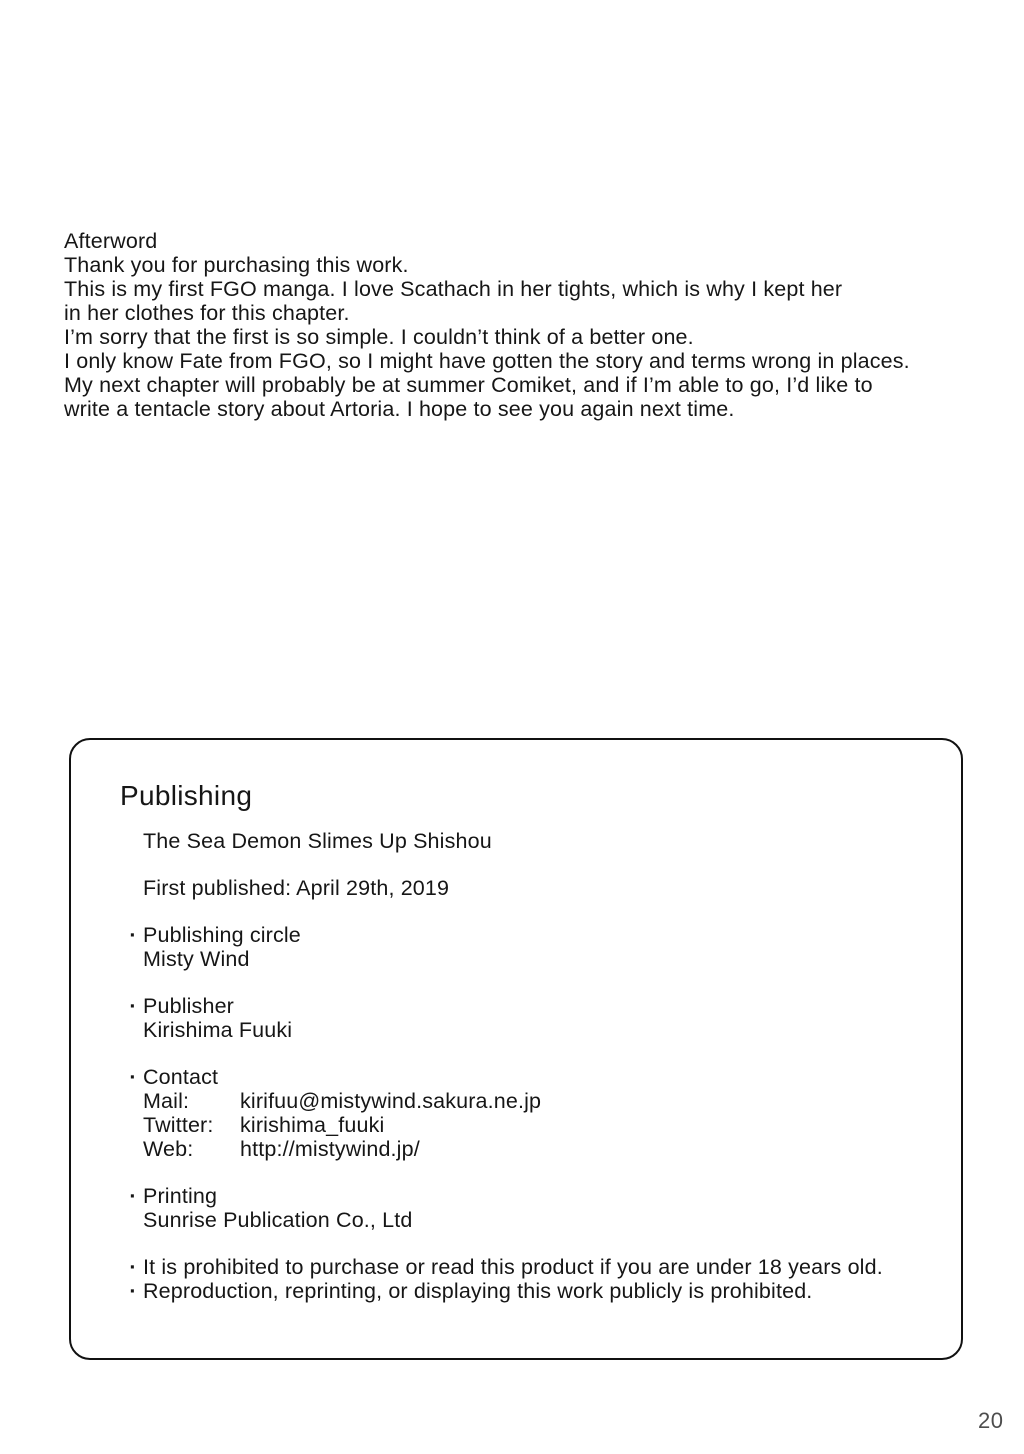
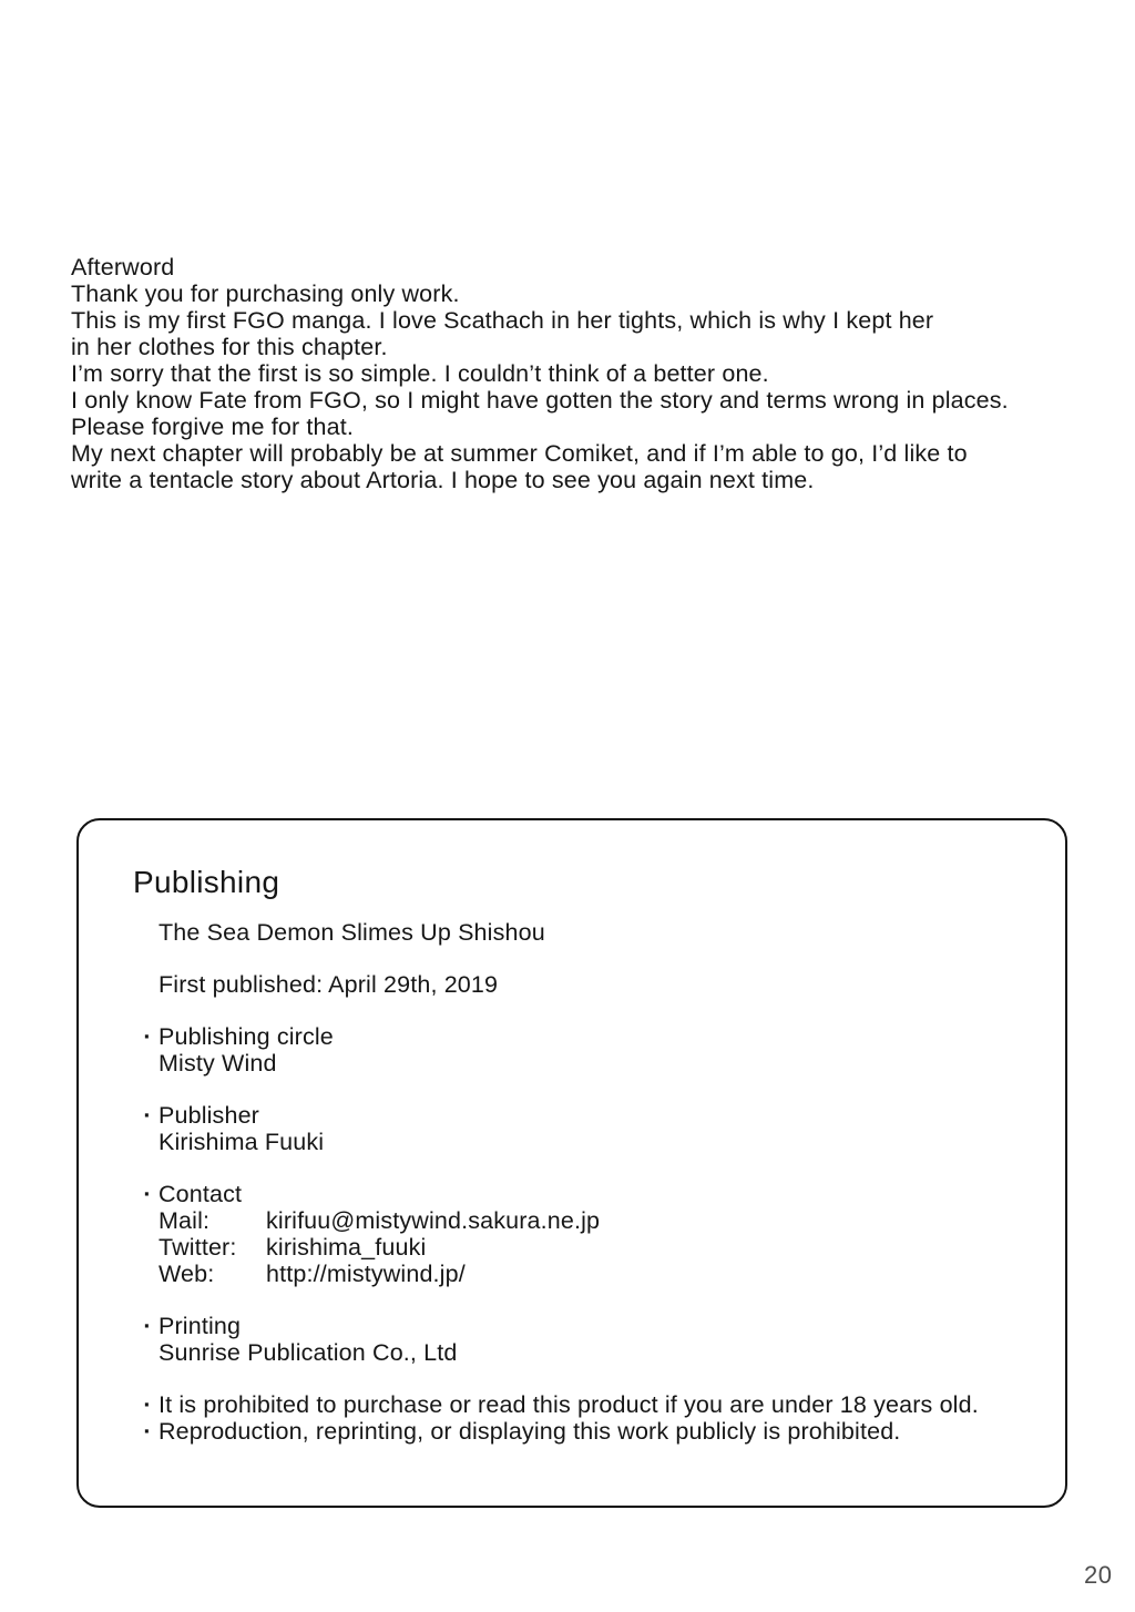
  Afterword
- Thank you for purchasing this work.
+ Thank you for purchasing only work.
  This is my first FGO manga. I love Scathach in her tights, which is why I kept her
  in her clothes for this chapter.
  I’m sorry that the first is so simple. I couldn’t think of a better one.
  I only know Fate from FGO, so I might have gotten the story and terms wrong in places.
+ Please forgive me for that.
  My next chapter will probably be at summer Comiket, and if I’m able to go, I’d like to
  write a tentacle story about Artoria. I hope to see you again next time.
  Publishing
  The Sea Demon Slimes Up Shishou
  First published: April 29th, 2019
  ·
  Publishing circle
  Misty Wind
  ·
  Publisher
  Kirishima Fuuki
  ·
  Contact
  Mail:
  kirifuu@mistywind.sakura.ne.jp
  Twitter:
  kirishima_fuuki
  Web:
  http://mistywind.jp/
  ·
  Printing
  Sunrise Publication Co., Ltd
  ·
  It is prohibited to purchase or read this product if you are under 18 years old.
  ·
  Reproduction, reprinting, or displaying this work publicly is prohibited.
  20
